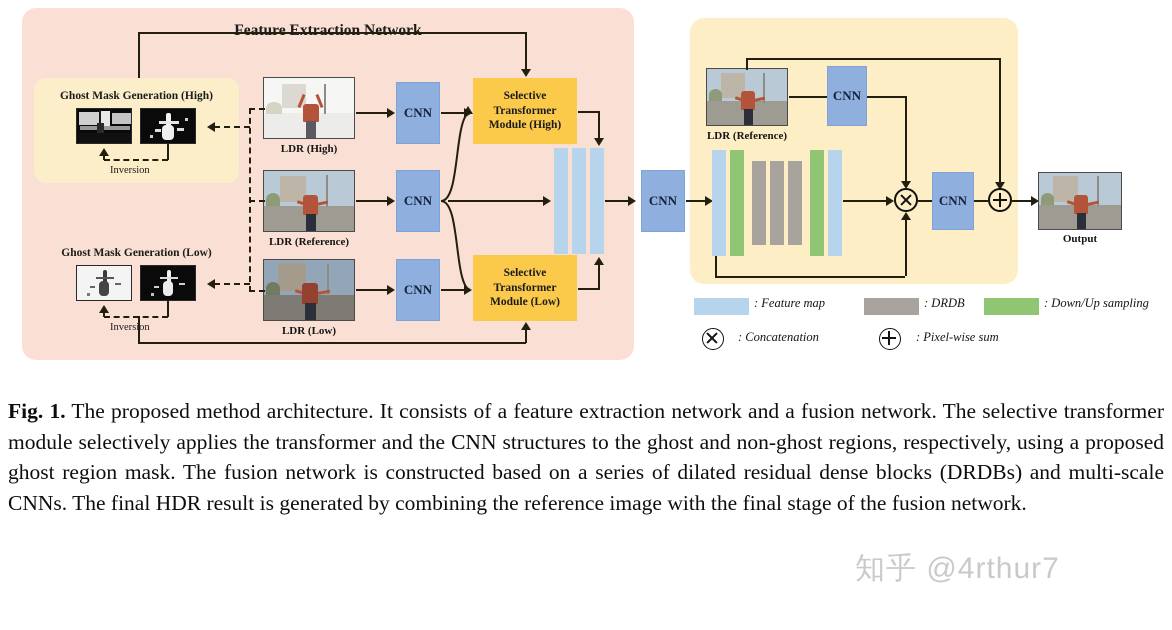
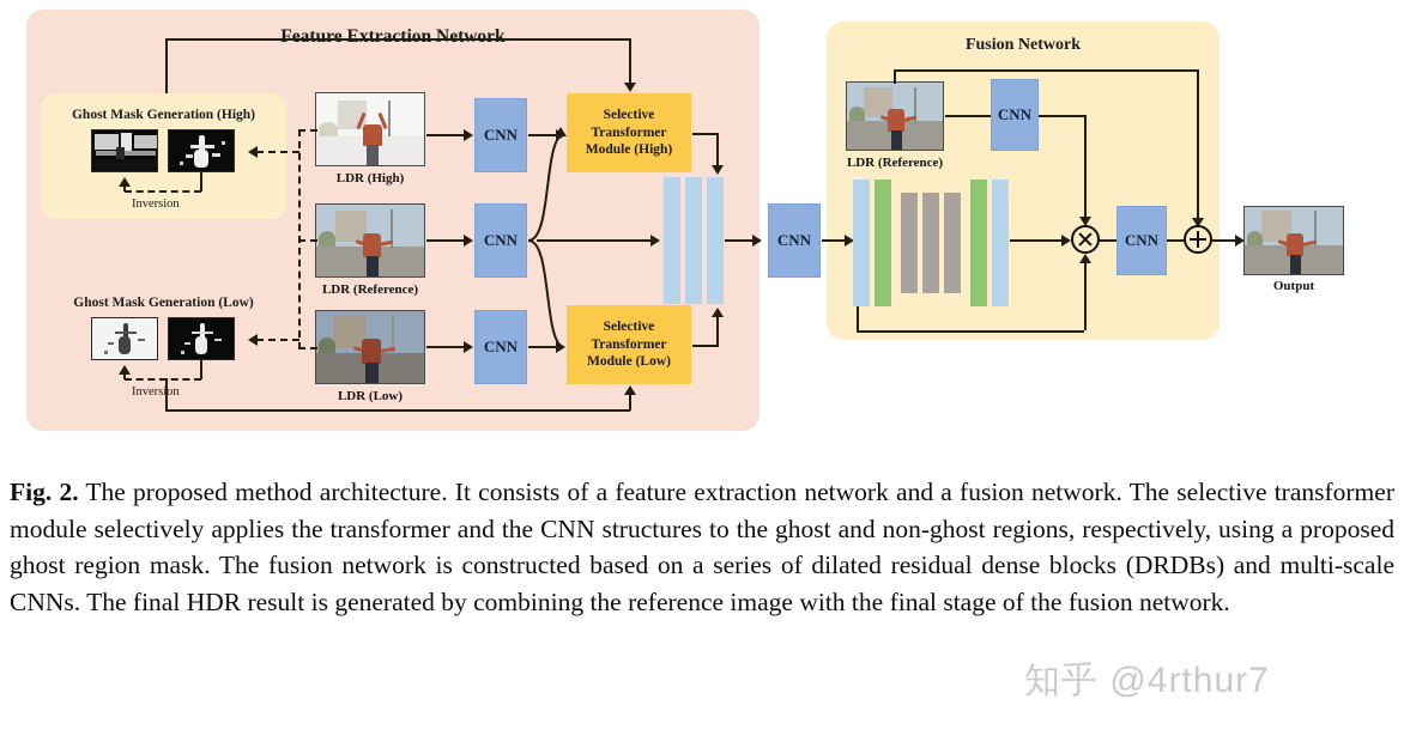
  Feature Extraction Network
+ Fusion Network
  Ghost Mask Generation (High)
  Inversion
  Ghost Mask Generation (Low)
  Inverson
  LDR (High)
  LDR (Reference)
  LDR (Low)
  CNN
  CNN
  CNN
  Selective Transformer Module (High)
  Selective Transformer Module (Low)
  CNN
  LDR (Reference)
  CNN
  CNN
  Output
- : Feature map
- : DRDB
- : Down/Up sampling
- : Concatenation
- : Pixel-wise sum
- Fig. 1. The proposed method architecture. It consists of a feature extraction network and a fusion network. The selective transformer module selectively applies the transformer and the CNN structures to the ghost and non-ghost regions, respectively, using a proposed ghost region mask. The fusion network is constructed based on a series of dilated residual dense blocks (DRDBs) and multi-scale CNNs. The final HDR result is generated by combining the reference image with the final stage of the fusion network.
+ Fig. 2. The proposed method architecture. It consists of a feature extraction network and a fusion network. The selective transformer module selectively applies the transformer and the CNN structures to the ghost and non-ghost regions, respectively, using a proposed ghost region mask. The fusion network is constructed based on a series of dilated residual dense blocks (DRDBs) and multi-scale CNNs. The final HDR result is generated by combining the reference image with the final stage of the fusion network.
  知乎 @4rthur7
